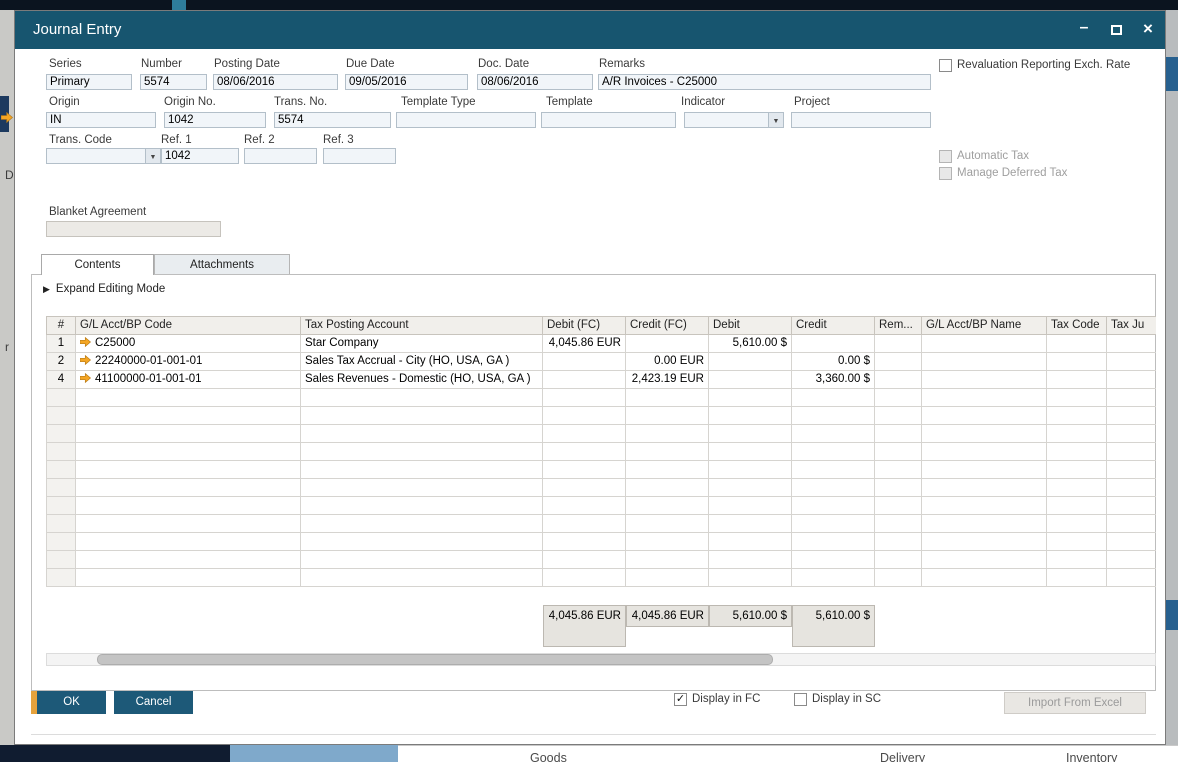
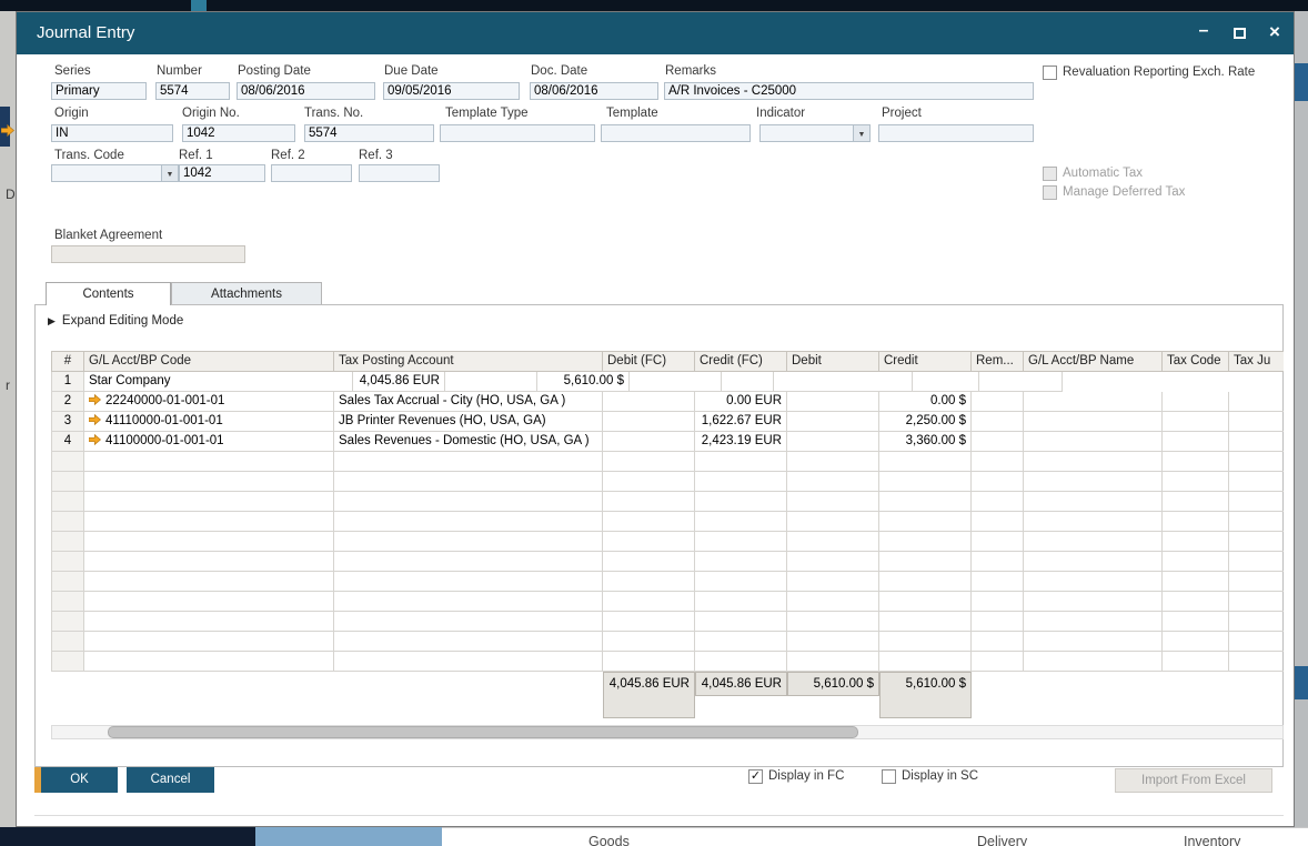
  D
  r
  Goods
  Delivery
  Inventory
  Journal Entry
  –
  ×
  Series
  Number
  Posting Date
  Due Date
  Doc. Date
  Remarks
  Primary
  5574
  08/06/2016
  09/05/2016
  08/06/2016
  A/R Invoices - C25000
  Revaluation Reporting Exch. Rate
  Origin
  Origin No.
  Trans. No.
  Template Type
  Template
  Indicator
  Project
  IN
  1042
  5574
  Trans. Code
  Ref. 1
  Ref. 2
  Ref. 3
  1042
  Automatic Tax
  Manage Deferred Tax
  Blanket Agreement
  Contents
  Attachments
  ▶ Expand Editing Mode
  #
  G/L Acct/BP Code
  Tax Posting Account
  Debit (FC)
  Credit (FC)
  Debit
  Credit
  Rem...
  G/L Acct/BP Name
  Tax Code
  Tax Ju
  1
- C25000
  Star Company
  4,045.86 EUR
  5,610.00 $
  2
  22240000-01-001-01
  Sales Tax Accrual - City (HO, USA, GA )
  0.00 EUR
  0.00 $
+ 3
+ 41110000-01-001-01
+ JB Printer Revenues (HO, USA, GA)
+ 1,622.67 EUR
+ 2,250.00 $
  4
  41100000-01-001-01
  Sales Revenues - Domestic (HO, USA, GA )
  2,423.19 EUR
  3,360.00 $
  4,045.86 EUR
  4,045.86 EUR
  5,610.00 $
  5,610.00 $
  OK
  Cancel
  ✓
  Display in FC
  Display in SC
  Import From Excel
